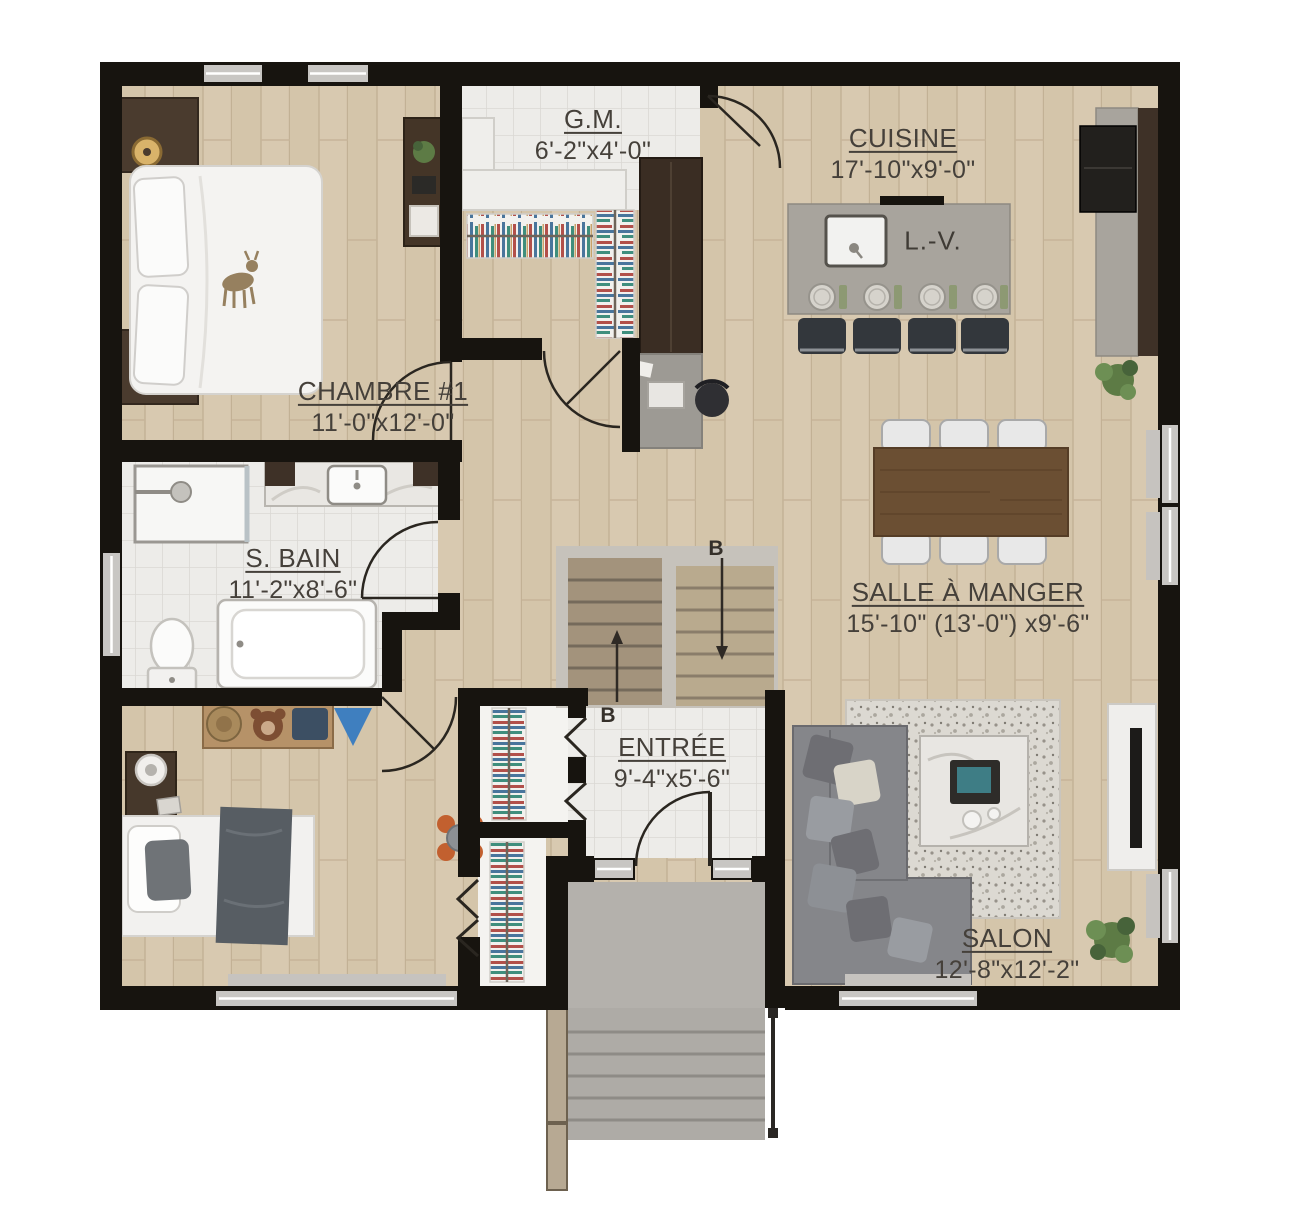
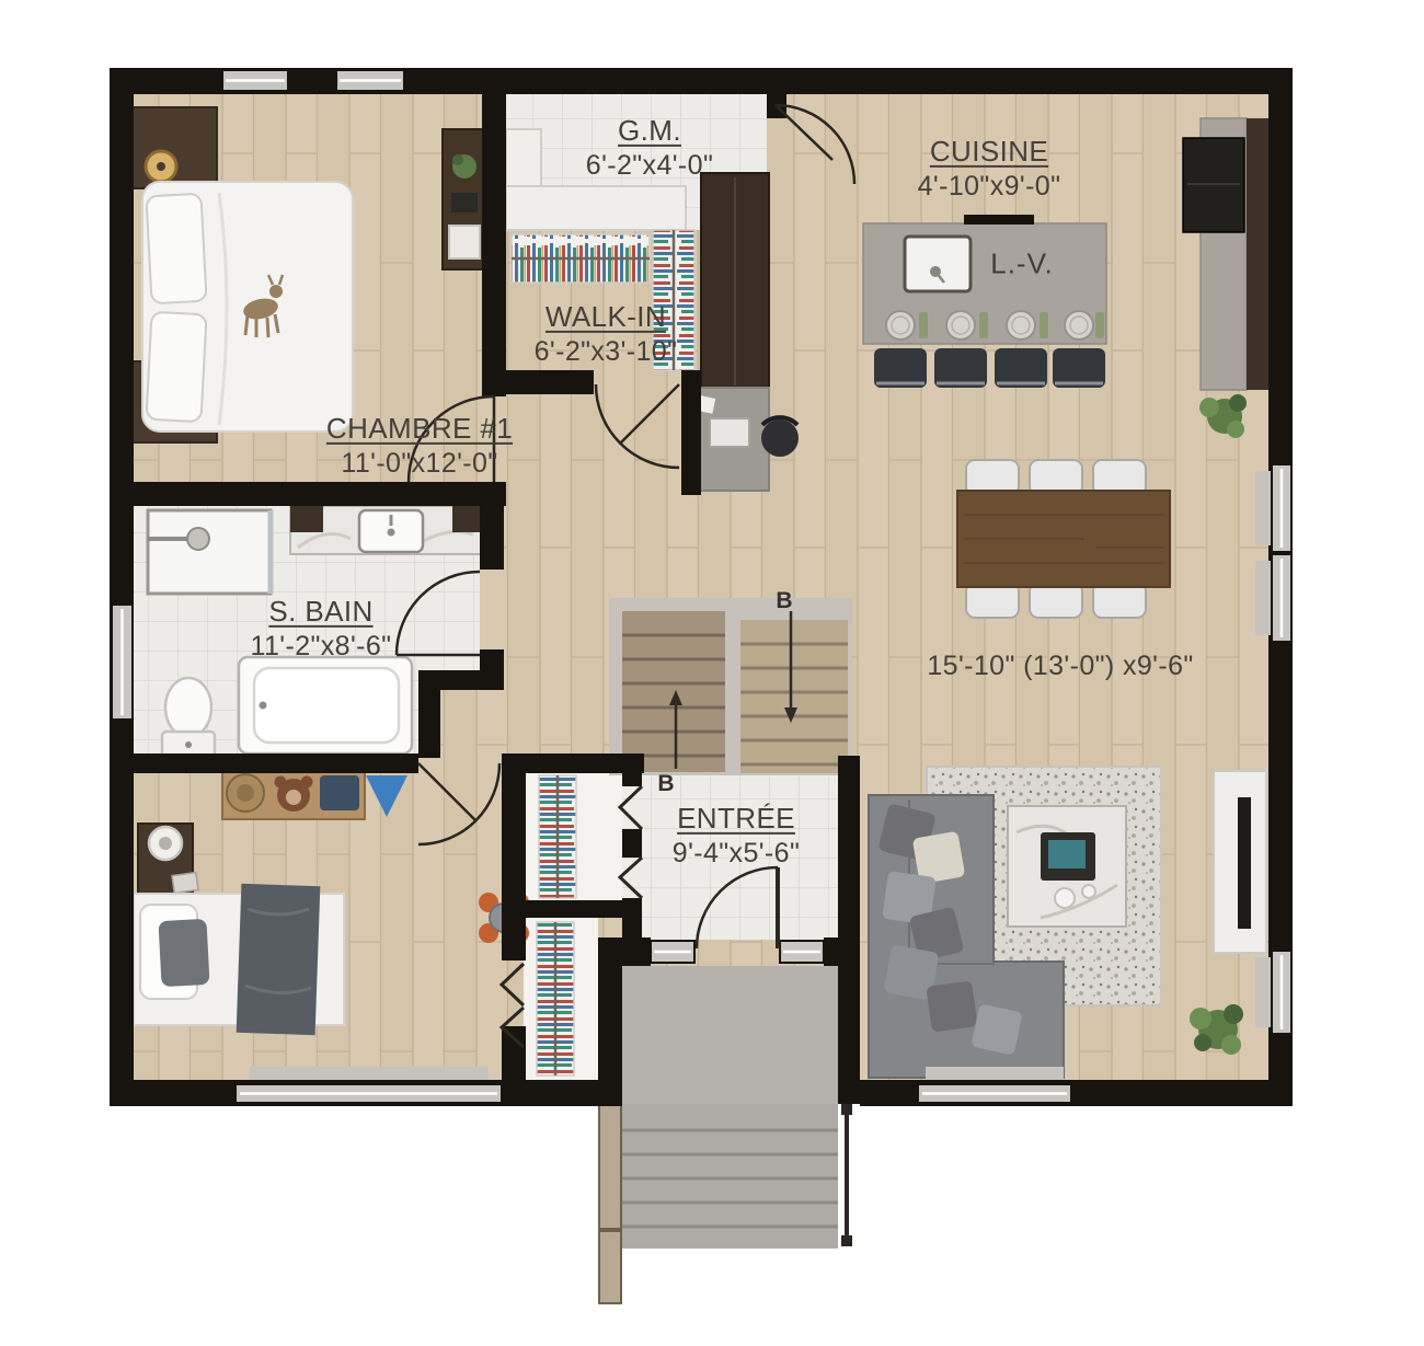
  G.M.
  6'-2"x4'-0"
  CUISINE
- 17'-10"x9'-0"
+ 4'-10"x9'-0"
+ WALK-IN
+ 6'-2"x3'-10"
  CHAMBRE #1
  11'-0"x12'-0"
  S. BAIN
  11'-2"x8'-6"
- SALLE À MANGER
  15'-10" (13'-0") x9'-6"
  ENTRÉE
  9'-4"x5'-6"
- SALON
- 12'-8"x12'-2"
  L.-V.
  B
  B
